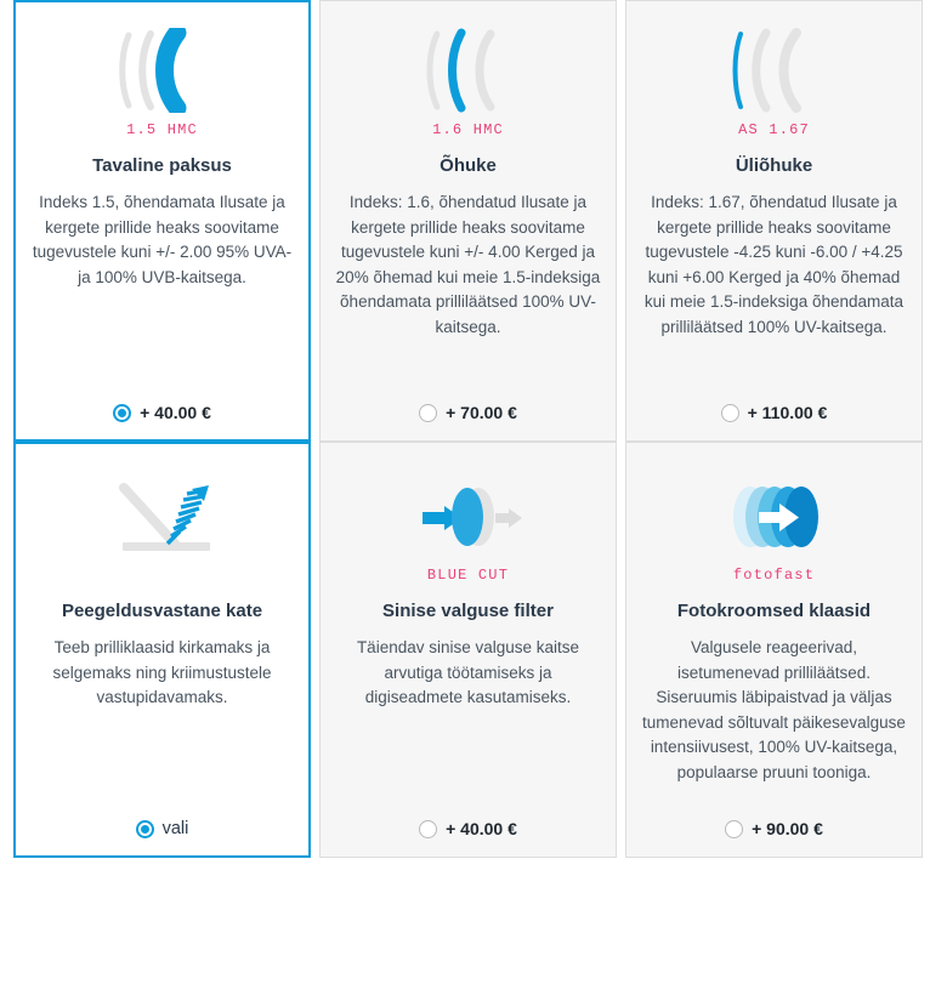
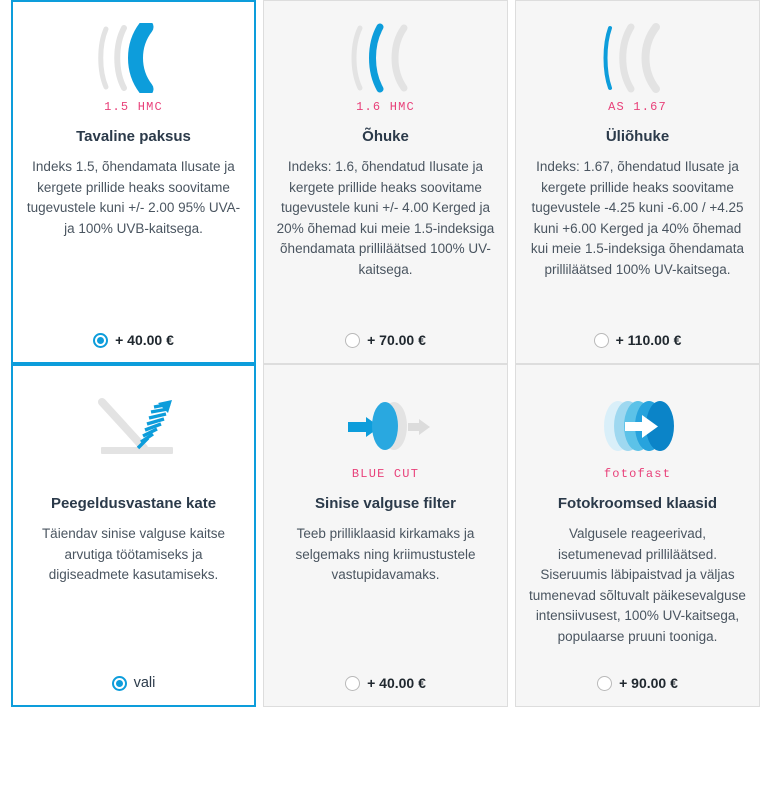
  1.5 HMC
  Tavaline paksus
  Indeks 1.5, õhendamata Ilusate ja kergete prillide heaks soovitame tugevustele kuni +/- 2.00 95% UVA- ja 100% UVB-kaitsega.
  + 40.00 €
  1.6 HMC
  Õhuke
  Indeks: 1.6, õhendatud Ilusate ja kergete prillide heaks soovitame tugevustele kuni +/- 4.00 Kerged ja 20% õhemad kui meie 1.5-indeksiga õhendamata prilliläätsed 100% UV-kaitsega.
  + 70.00 €
  AS 1.67
  Üliõhuke
  Indeks: 1.67, õhendatud Ilusate ja kergete prillide heaks soovitame tugevustele -4.25 kuni -6.00 / +4.25 kuni +6.00 Kerged ja 40% õhemad kui meie 1.5-indeksiga õhendamata prilliläätsed 100% UV-kaitsega.
  + 110.00 €
  Peegeldusvastane kate
- Teeb prilliklaasid kirkamaks ja selgemaks ning kriimustustele vastupidavamaks.
+ Täiendav sinise valguse kaitse arvutiga töötamiseks ja digiseadmete kasutamiseks.
  vali
  BLUE CUT
  Sinise valguse filter
- Täiendav sinise valguse kaitse arvutiga töötamiseks ja digiseadmete kasutamiseks.
+ Teeb prilliklaasid kirkamaks ja selgemaks ning kriimustustele vastupidavamaks.
  + 40.00 €
  fotofast
  Fotokroomsed klaasid
  Valgusele reageerivad, isetumenevad prilliläätsed. Siseruumis läbipaistvad ja väljas tumenevad sõltuvalt päikesevalguse intensiivusest, 100% UV-kaitsega, populaarse pruuni tooniga.
  + 90.00 €
